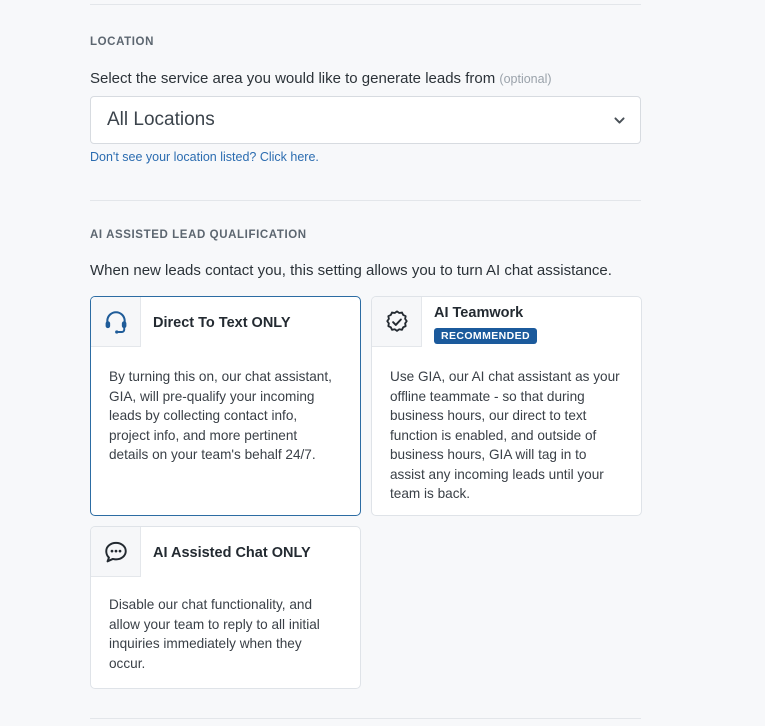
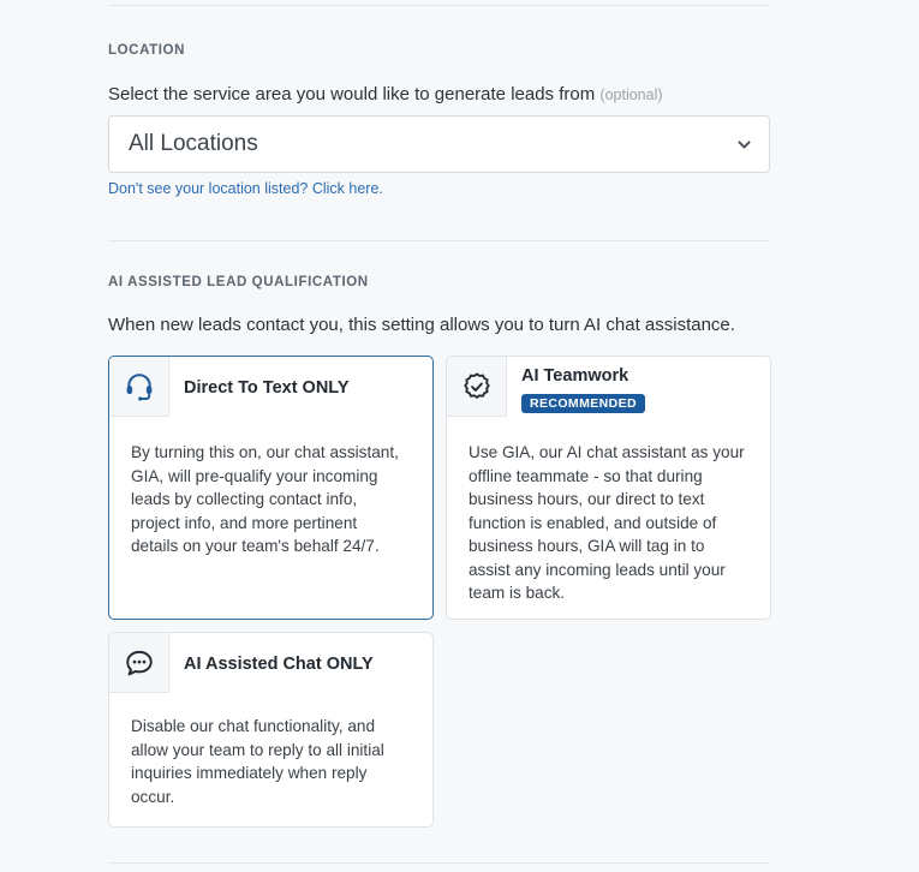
  LOCATION
  Select the service area you would like to generate leads from (optional)
  All Locations
  Don't see your location listed? Click here.
  AI ASSISTED LEAD QUALIFICATION
  When new leads contact you, this setting allows you to turn AI chat assistance.
  Direct To Text ONLY
  By turning this on, our chat assistant, GIA, will pre-qualify your incoming leads by collecting contact info, project info, and more pertinent details on your team's behalf 24/7.
  AI Teamwork
  RECOMMENDED
  Use GIA, our AI chat assistant as your offline teammate - so that during business hours, our direct to text function is enabled, and outside of business hours, GIA will tag in to assist any incoming leads until your team is back.
  AI Assisted Chat ONLY
- Disable our chat functionality, and allow your team to reply to all initial inquiries immediately when they occur.
+ Disable our chat functionality, and allow your team to reply to all initial inquiries immediately when reply occur.
